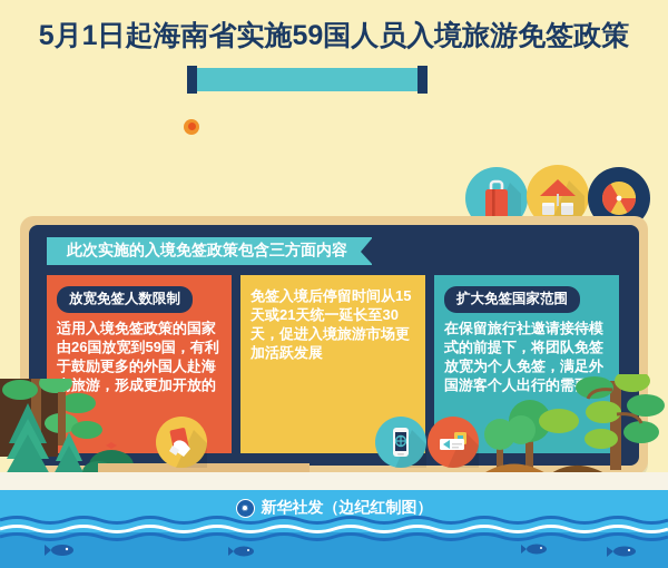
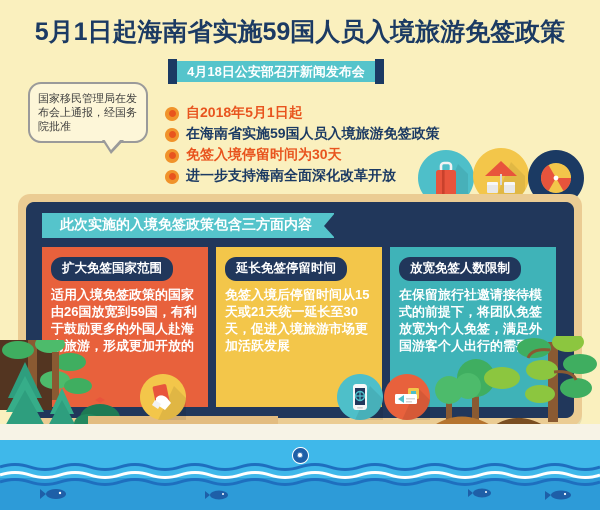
  5月1日起海南省实施59国人员入境旅游免签政策
+ 4月18日公安部召开新闻发布会
+ 国家移民管理局在发布会上通报，经国务院批准
+ 自2018年5月1日起
+ 在海南省实施59国人员入境旅游免签政策
+ 免签入境停留时间为30天
+ 进一步支持海南全面深化改革开放
  此次实施的入境免签政策包含三方面内容
- 放宽免签人数限制
+ 扩大免签国家范围
  适用入境免签政策的国家由26国放宽到59国，有利于鼓励更多的外国人赴海旅游，形成更加开放的
+ 延长免签停留时间
  免签入境后停留时间从15天或21天统一延长至30天，促进入境旅游市场更加活跃发展
- 扩大免签国家范围
+ 放宽免签人数限制
  在保留旅行社邀请接待模式的前提下，将团队免签放宽为个人免签，满足外国游客个人出行的需
  ✹
- 新华社发（边纪红制图）
